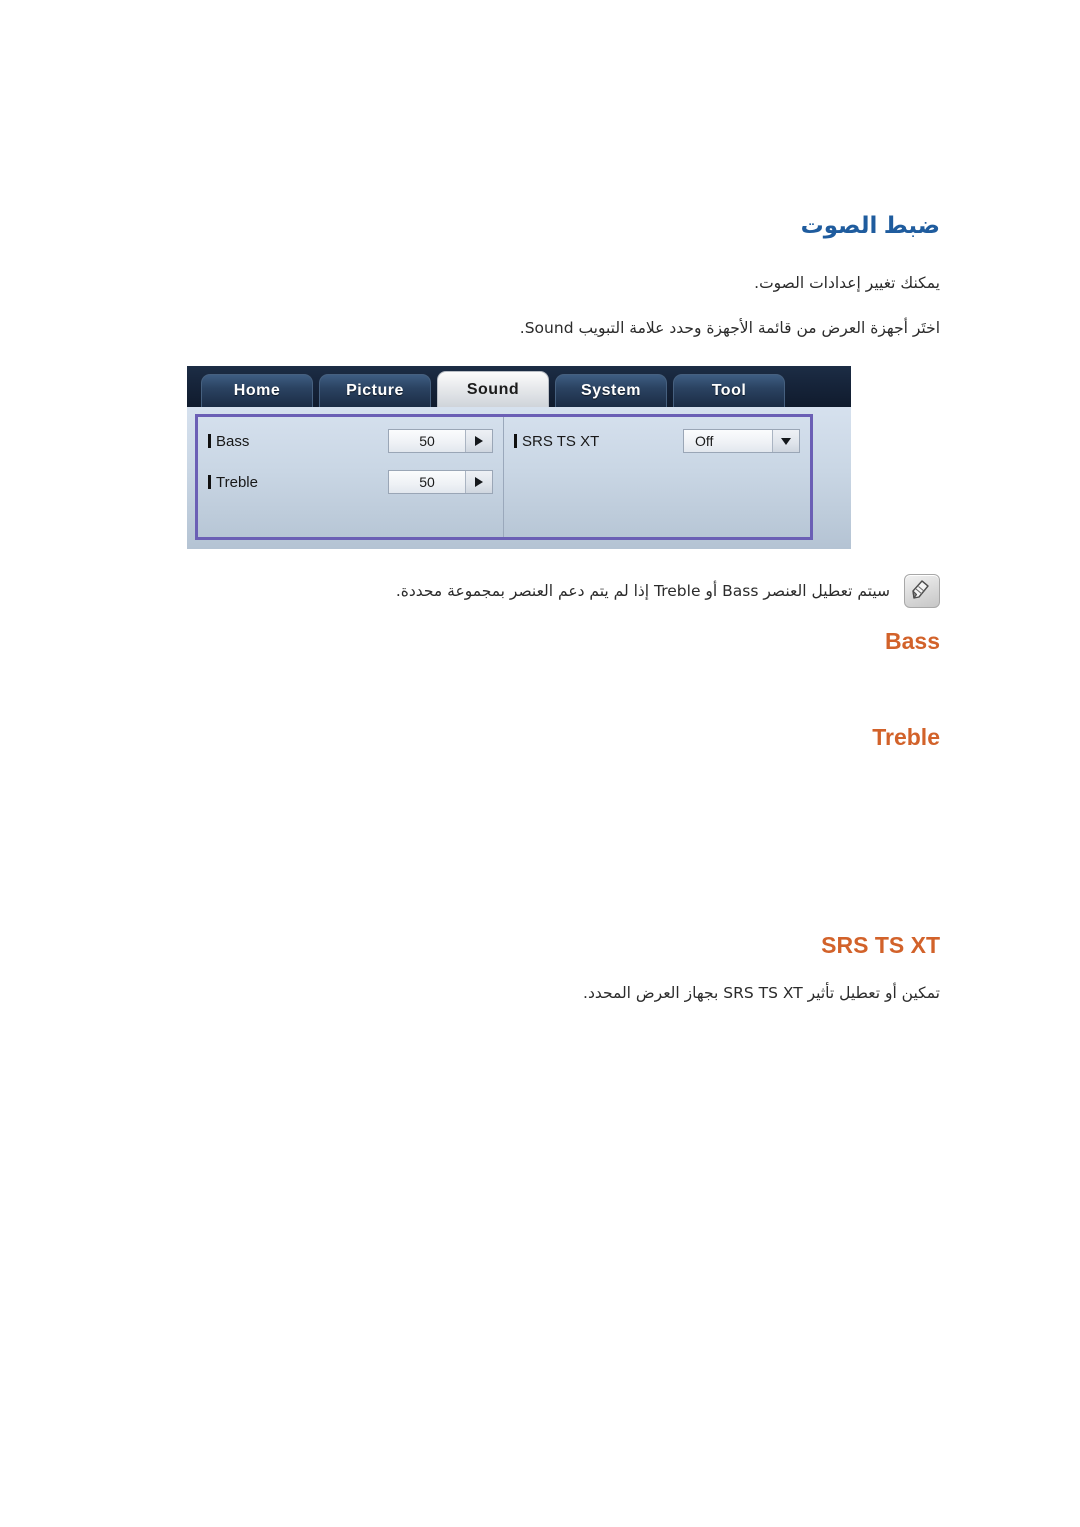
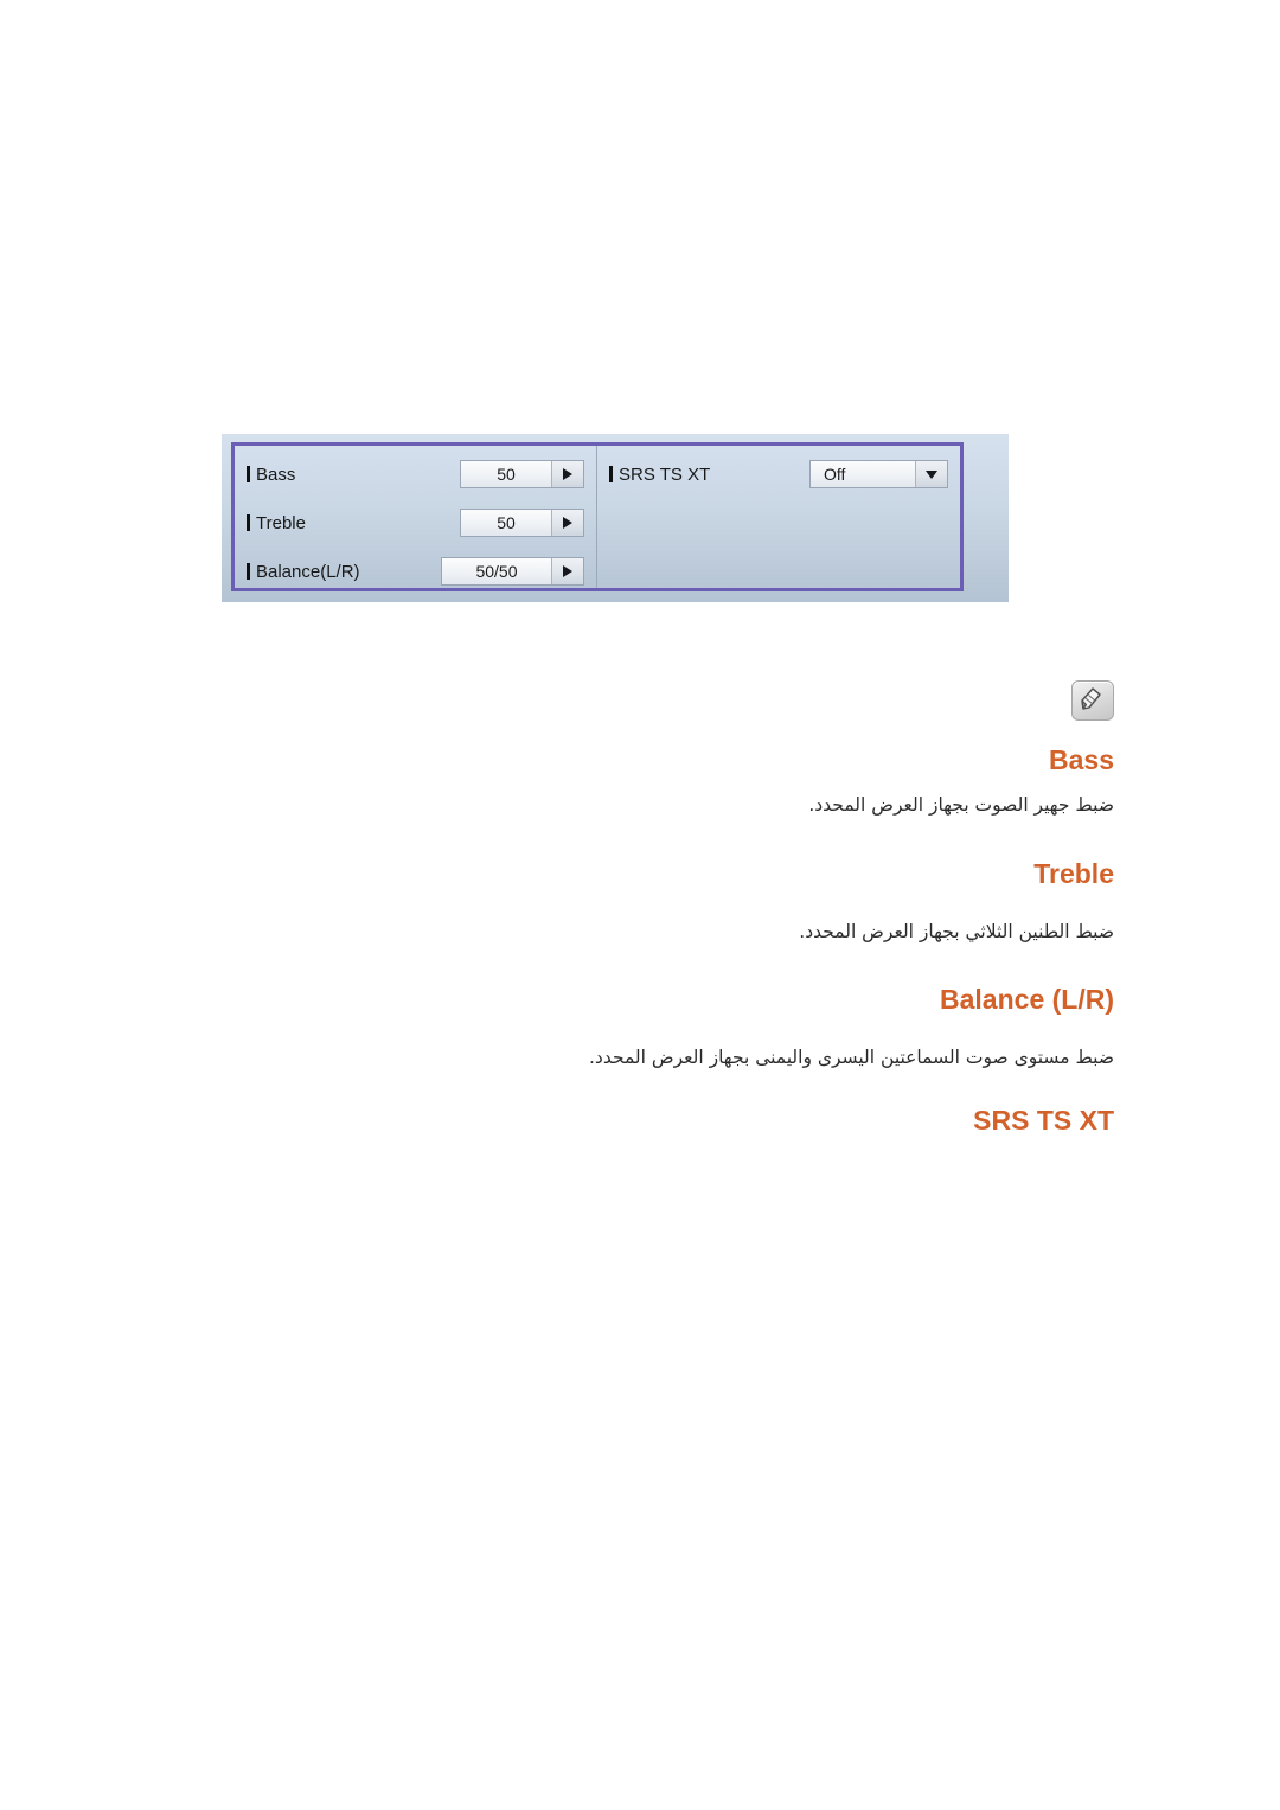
- ضبط الصوت
- يمكنك تغيير إعدادات الصوت.
- اختَر أجهزة العرض من قائمة الأجهزة وحدد علامة التبويب Sound.
- Home
- Picture
- Sound
- System
- Tool
  Bass
  50
  Treble
  50
+ Balance(L/R)
+ 50/50
  SRS TS XT
  Off
- سيتم تعطيل العنصر Bass أو Treble إذا لم يتم دعم العنصر بمجموعة محددة.
  Bass
+ ضبط جهير الصوت بجهاز العرض المحدد.
  Treble
+ ضبط الطنين الثلاثي بجهاز العرض المحدد.
+ Balance (L/R)
+ ضبط مستوى صوت السماعتين اليسرى واليمنى بجهاز العرض المحدد.
  SRS TS XT
- تمكين أو تعطيل تأثير SRS TS XT بجهاز العرض المحدد.
